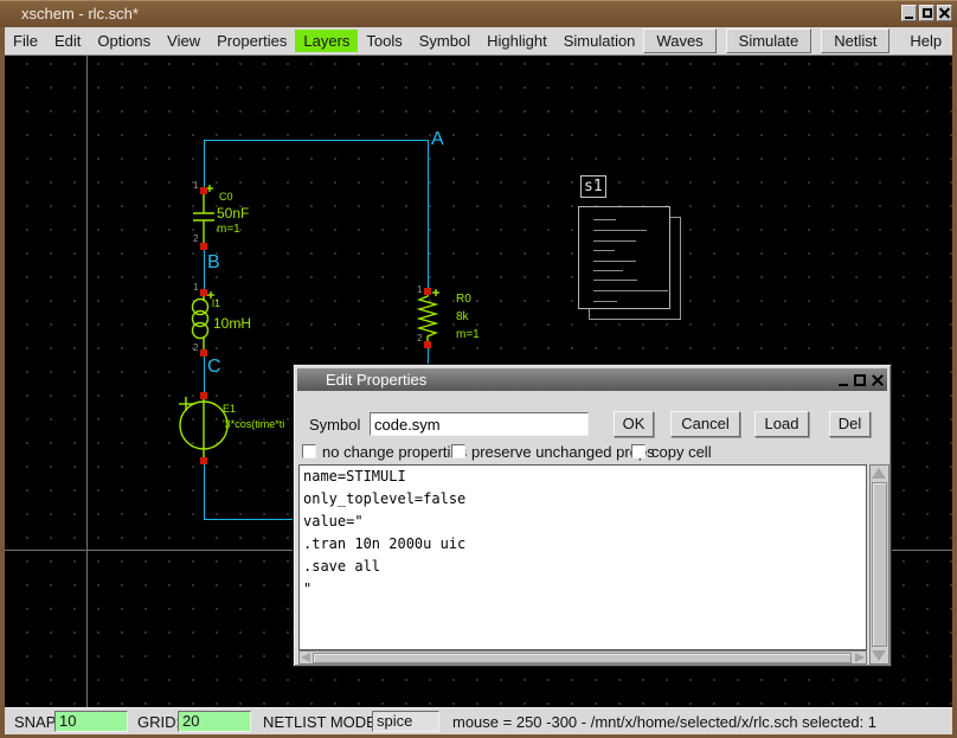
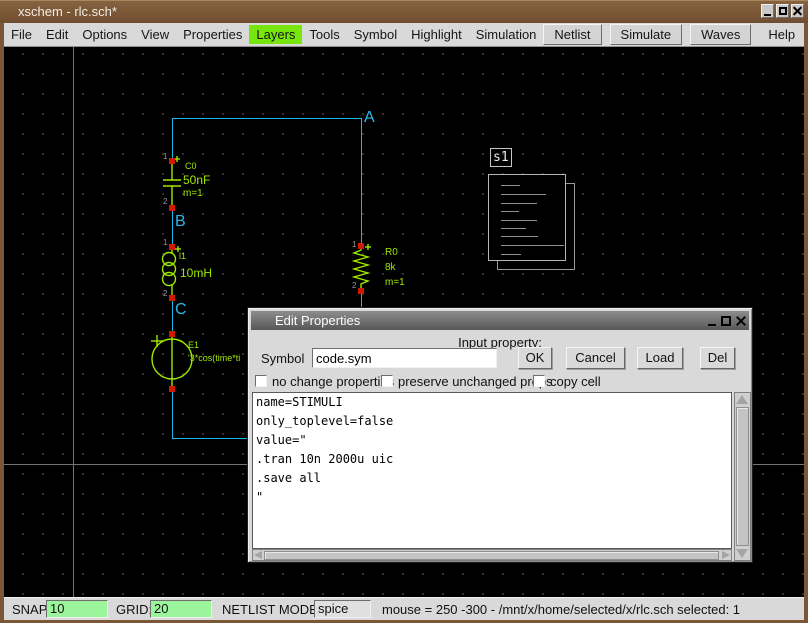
  xschem - rlc.sch*
  File
  Edit
  Options
  View
  Properties
  Layers
  Tools
  Symbol
  Highlight
  Simulation
- Waves
+ Netlist
  Simulate
- Netlist
+ Waves
  Help
  C0
  50nF
  m=1
  1
  2
  l1
  10mH
  1
  2
  R0
  8k
  m=1
  1
  2
  E1
  '3*cos(time*ti
  A
  B
  C
  s1
  Edit Properties
+ Input property:
  Symbol
  code.sym
  OK
  Cancel
  Load
  Del
  no change properti
  preserve unchanged prs
  copy cell
  name=STIMULI
  only_toplevel=false
  value="
  .tran 10n 2000u uic
  .save all
  "
  SNAP
  10
  GRID
  20
  NETLIST MOD
  spice
  mouse = 250 -300 - /mnt/x/home/selected/x/rlc.sch selected: 1
